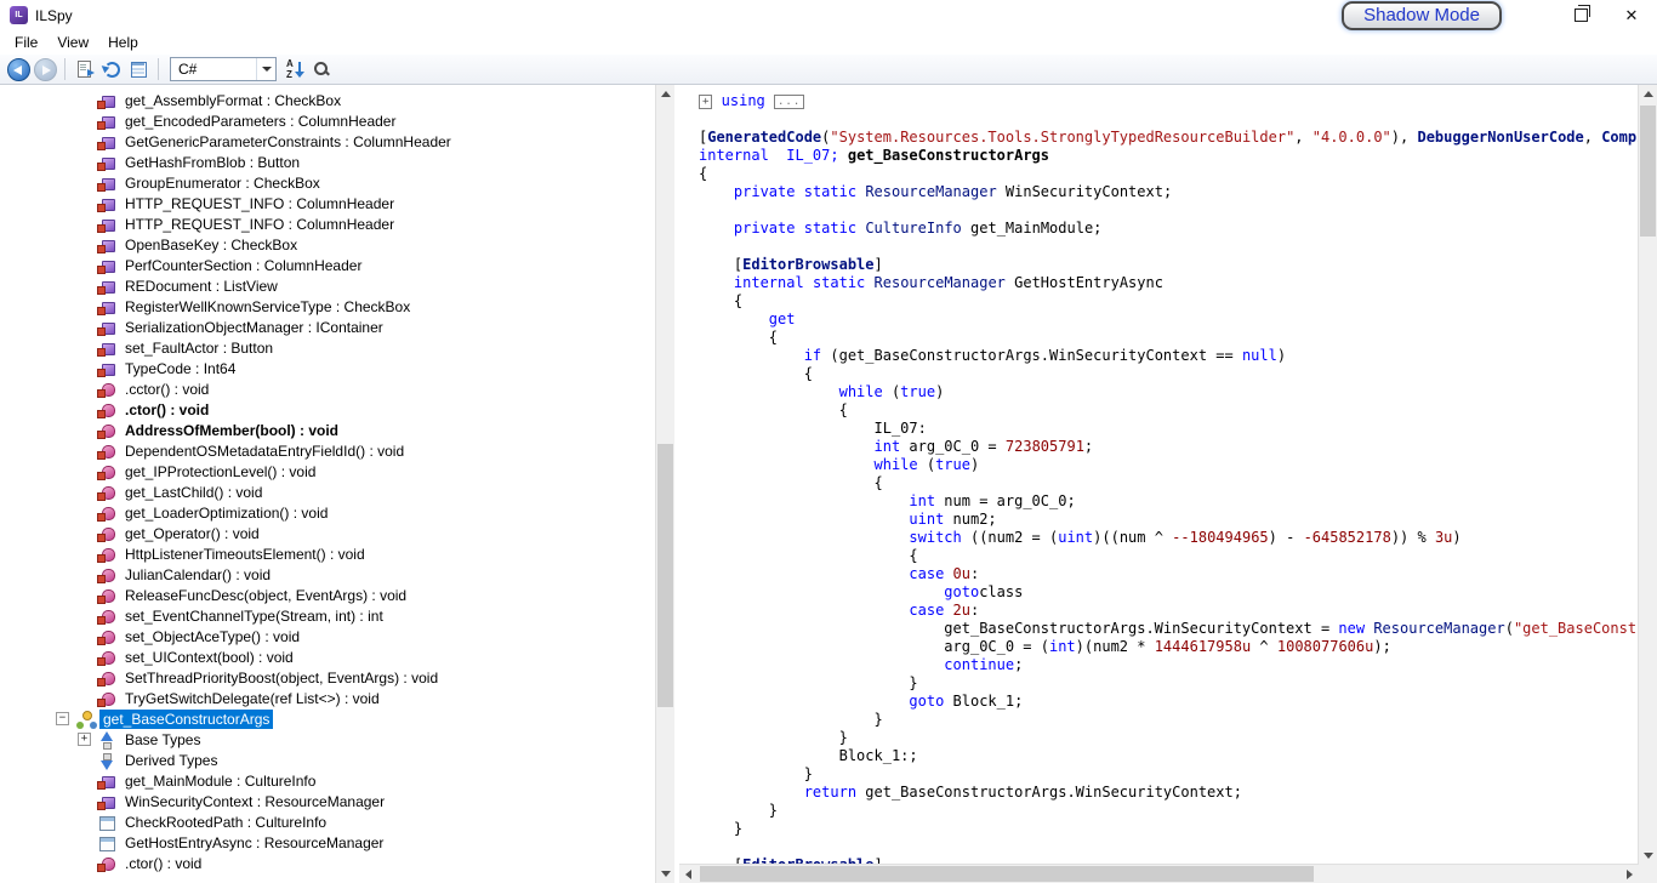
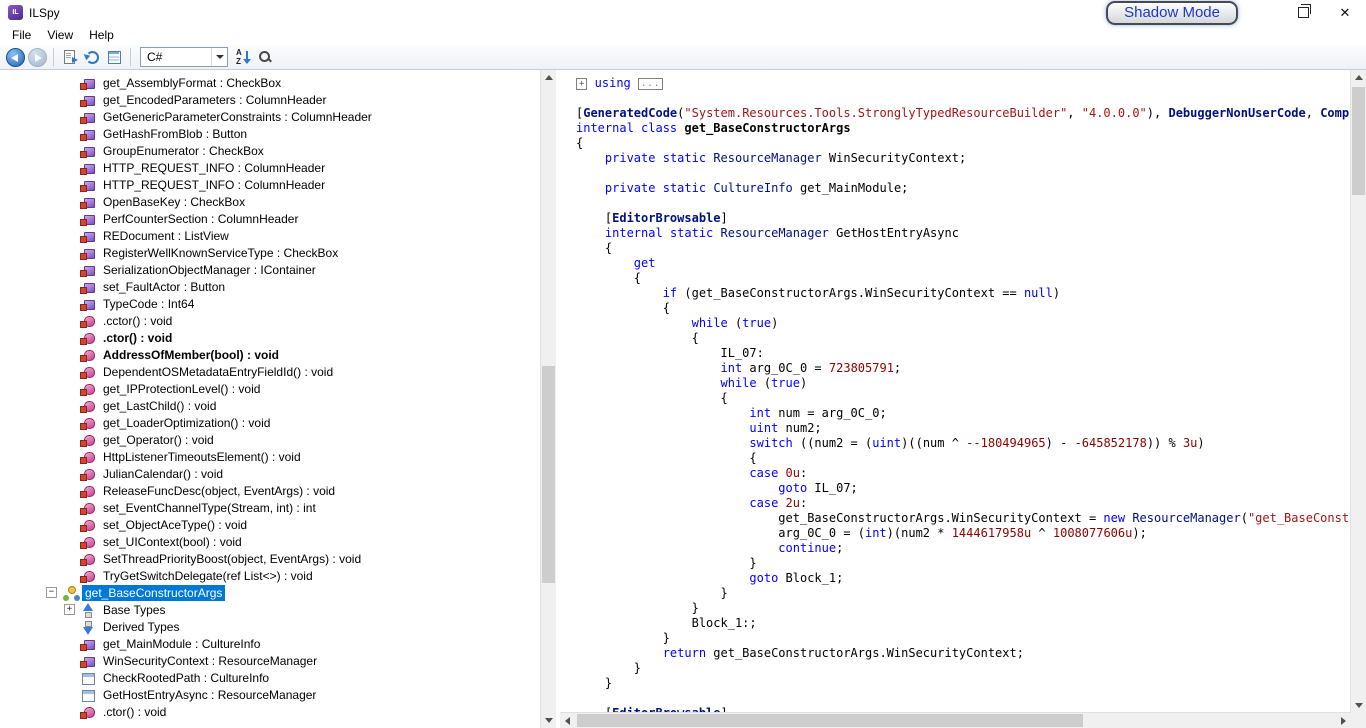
  ILSpy
  Shadow Mode
  ✕
  File
  View
  Help
  C#
  A
  Z
  get_AssemblyFormat : CheckBox
  get_EncodedParameters : ColumnHeader
  GetGenericParameterConstraints : ColumnHeader
  GetHashFromBlob : Button
  GroupEnumerator : CheckBox
  HTTP_REQUEST_INFO : ColumnHeader
  HTTP_REQUEST_INFO : ColumnHeader
  OpenBaseKey : CheckBox
  PerfCounterSection : ColumnHeader
  REDocument : ListView
  RegisterWellKnownServiceType : CheckBox
  SerializationObjectManager : IContainer
  set_FaultActor : Button
  TypeCode : Int64
  .cctor() : void
  .ctor() : void
  AddressOfMember(bool) : void
  DependentOSMetadataEntryFieldId() : void
  get_IPProtectionLevel() : void
  get_LastChild() : void
  get_LoaderOptimization() : void
  get_Operator() : void
  HttpListenerTimeoutsElement() : void
  JulianCalendar() : void
  ReleaseFuncDesc(object, EventArgs) : void
  set_EventChannelType(Stream, int) : int
  set_ObjectAceType() : void
  set_UIContext(bool) : void
  SetThreadPriorityBoost(object, EventArgs) : void
  TryGetSwitchDelegate(ref List<>) : void
  −
  get_BaseConstructorArgs
  +
  Base Types
  Derived Types
  get_MainModule : CultureInfo
  WinSecurityContext : ResourceManager
  CheckRootedPath : CultureInfo
  GetHostEntryAsync : ResourceManager
  .ctor() : void
  + using ...
  [GeneratedCode("System.Resources.Tools.StronglyTypedResourceBuilder", "4.0.0.0"), DebuggerNonUserCode, Comp
- internal IL_07; get_BaseConstructorArgs
+ internal class get_BaseConstructorArgs
  {
  private static ResourceManager WinSecurityContext;
  private static CultureInfo get_MainModule;
  [EditorBrowsable]
  internal static ResourceManager GetHostEntryAsync
  {
  get
  {
  if (get_BaseConstructorArgs.WinSecurityContext == null)
  {
  while (true)
  {
  IL_07:
  int arg_0C_0 = 723805791;
  while (true)
  {
  int num = arg_0C_0;
  uint num2;
  switch ((num2 = (uint)((num ^ --180494965) - -645852178)) % 3u)
  {
  case 0u:
- gotoclass
+ goto IL_07;
  case 2u:
  get_BaseConstructorArgs.WinSecurityContext = new ResourceManager("get_BaseConst
  arg_0C_0 = (int)(num2 * 1444617958u ^ 1008077606u);
  continue;
  }
  goto Block_1;
  }
  }
  Block_1:;
  }
  return get_BaseConstructorArgs.WinSecurityContext;
  }
  }
